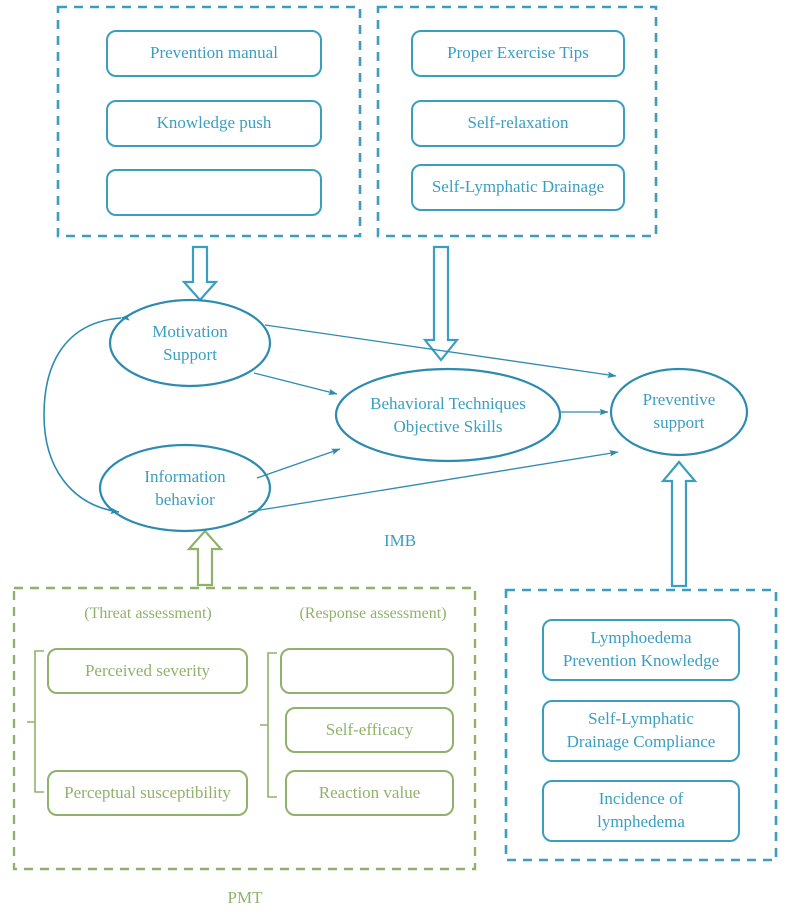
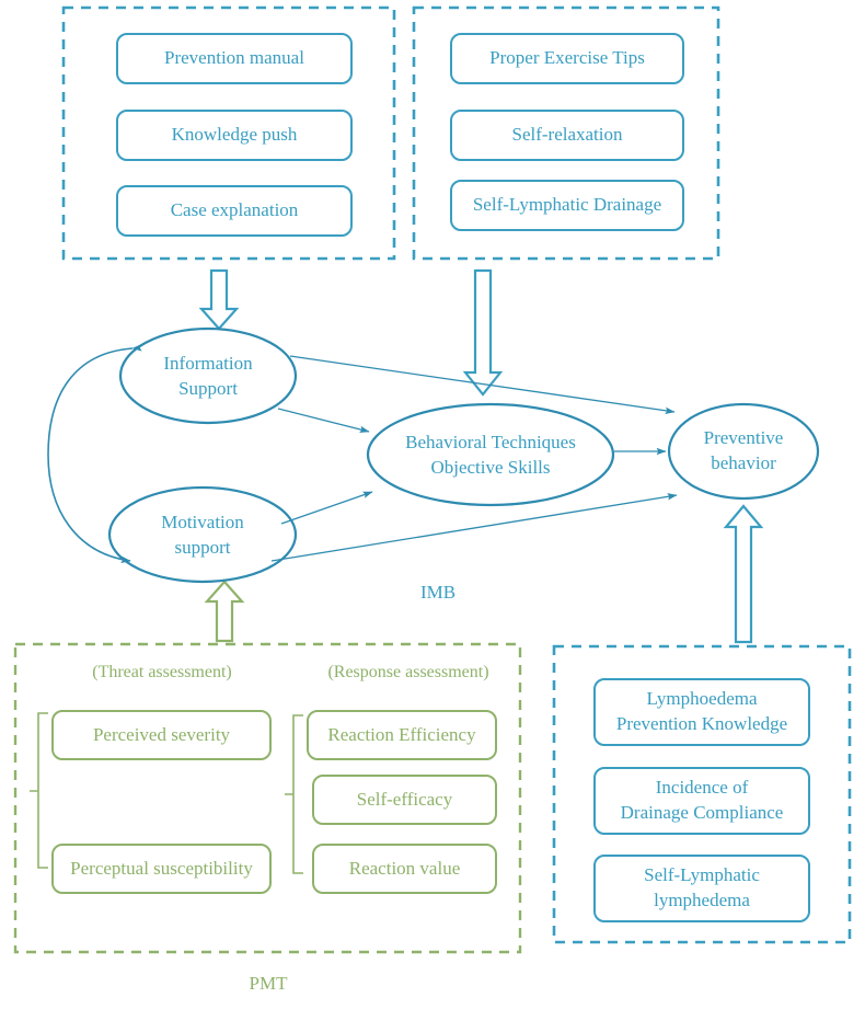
  Prevention manual
  Knowledge push
+ Case explanation
  Proper Exercise Tips
  Self-relaxation
  Self-Lymphatic Drainage
- Motivation
+ Information
  Support
- Information
+ Motivation
- behavior
+ support
  Behavioral Techniques
  Objective Skills
  Preventive
- support
+ behavior
  IMB
  PMT
  (Threat assessment)
  (Response assessment)
  Perceived severity
  Perceptual susceptibility
+ Reaction Efficiency
  Self-efficacy
  Reaction value
  Lymphoedema
  Prevention Knowledge
- Self-Lymphatic
+ Incidence of
  Drainage Compliance
- Incidence of
+ Self-Lymphatic
  lymphedema
